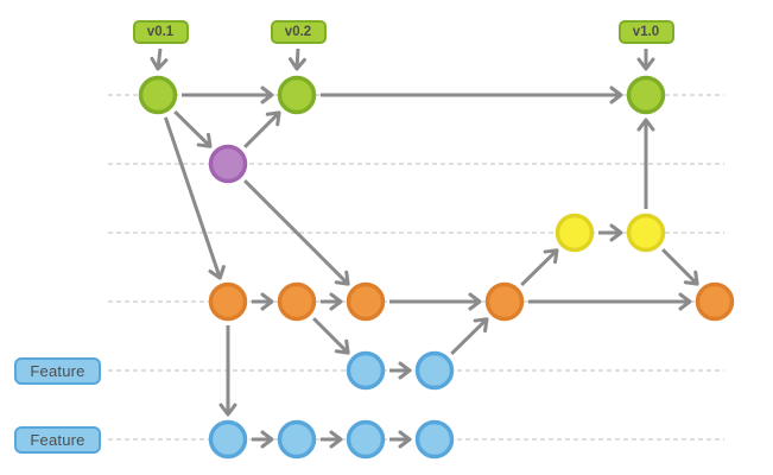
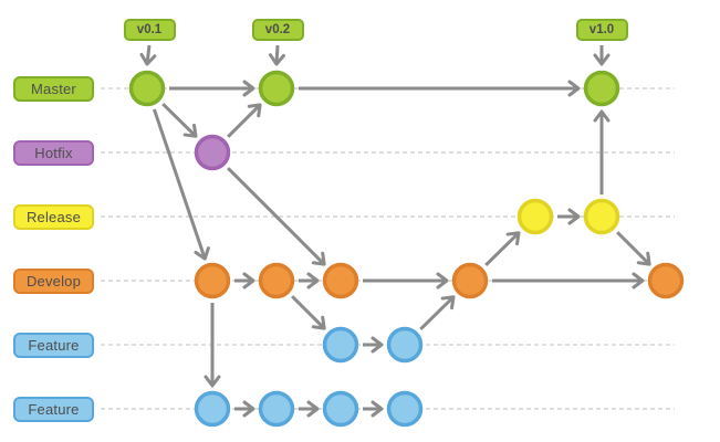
+ Master
+ Hotfix
+ Release
+ Develop
  Feature
  Feature
  v0.1
  v0.2
  v1.0
